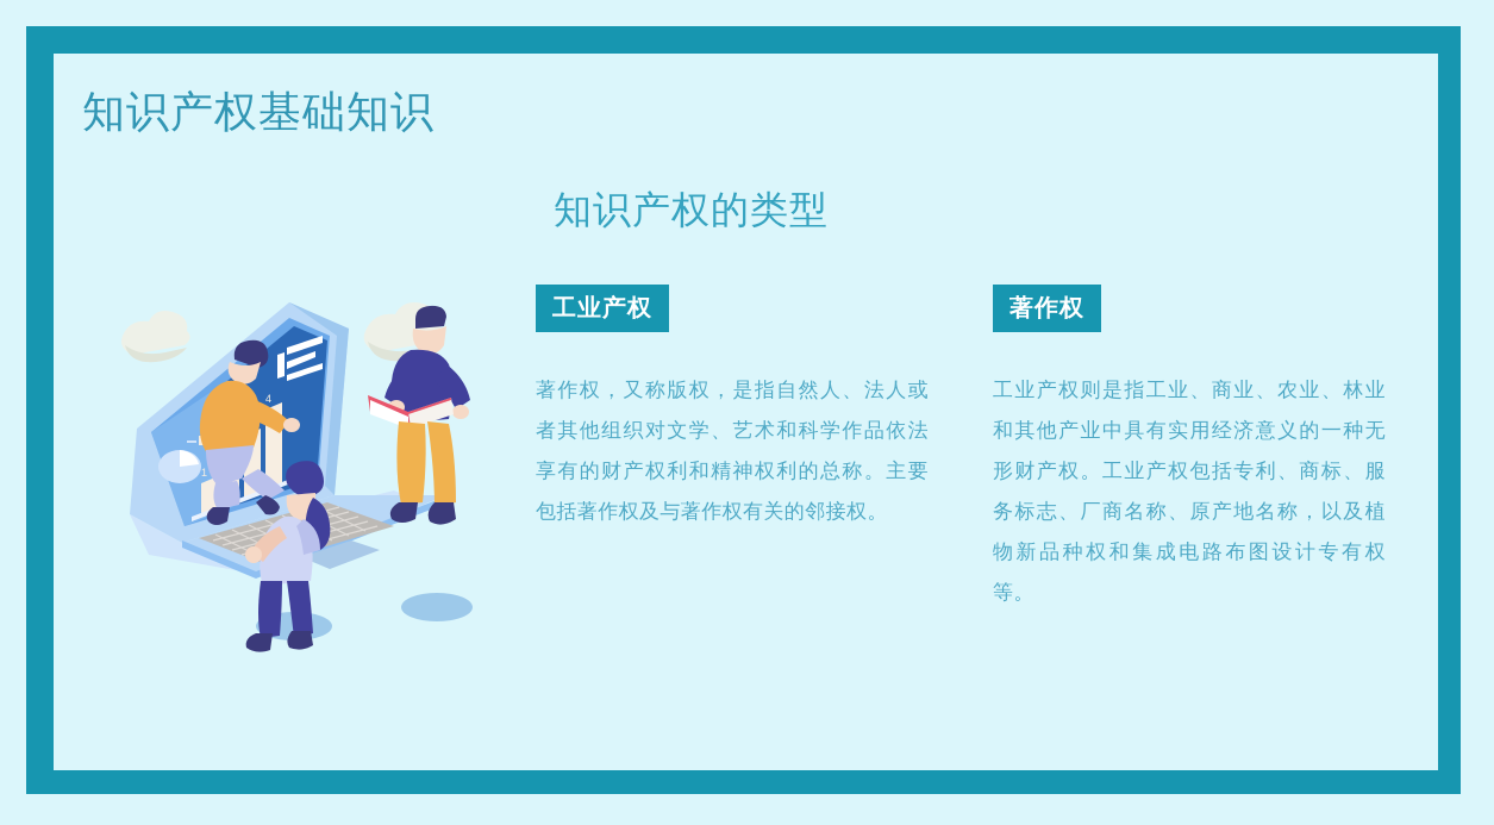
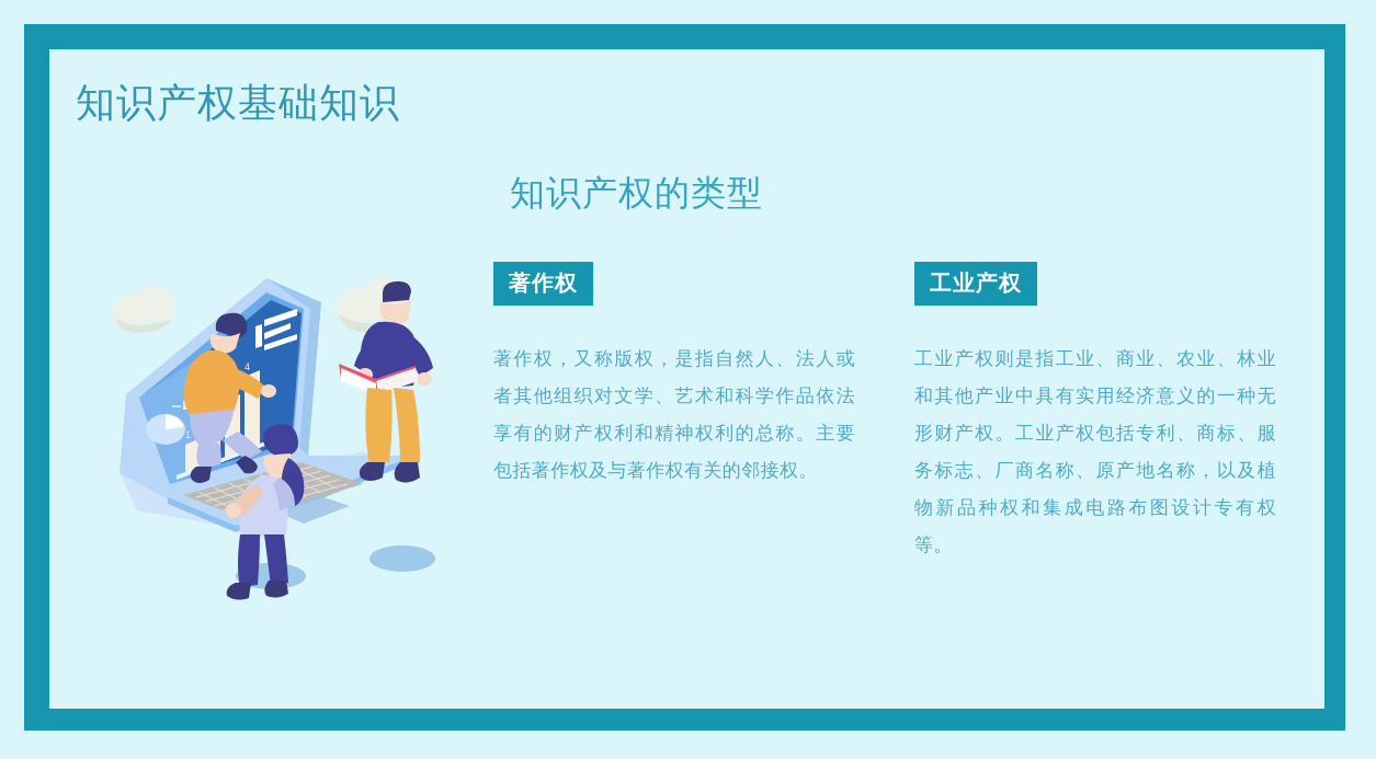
  知识产权基础知识
  1
  4
  知识产权的类型
- 工业产权
+ 著作权
  著作权，又称版权，是指自然人、法人或者其他组织对文学、艺术和科学作品依法享有的财产权利和精神权利的总称。主要包括著作权及与著作权有关的邻接权。
- 著作权
+ 工业产权
  工业产权则是指工业、商业、农业、林业和其他产业中具有实用经济意义的一种无形财产权。工业产权包括专利、商标、服务标志、厂商名称、原产地名称，以及植物新品种权和集成电路布图设计专有权等。
